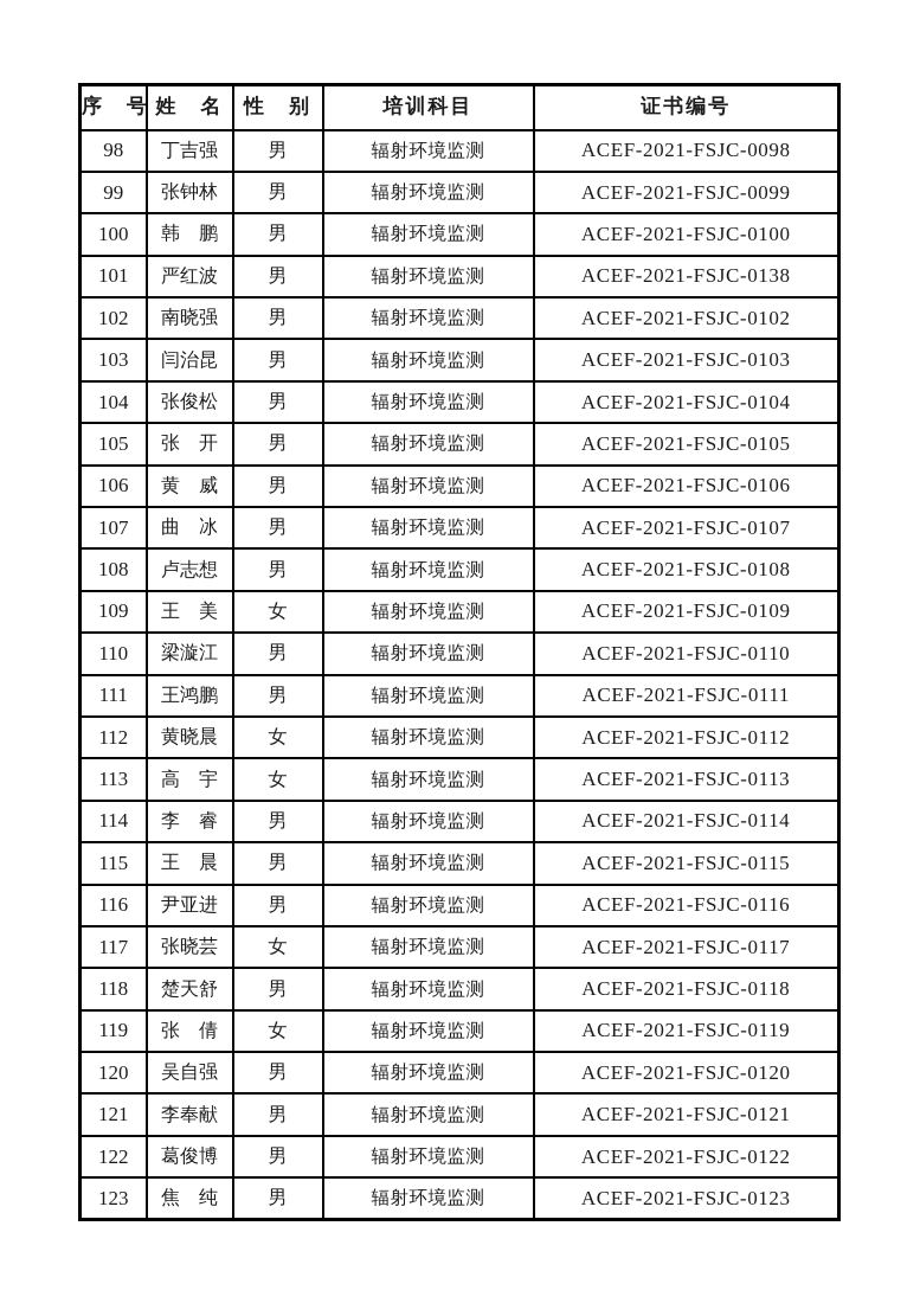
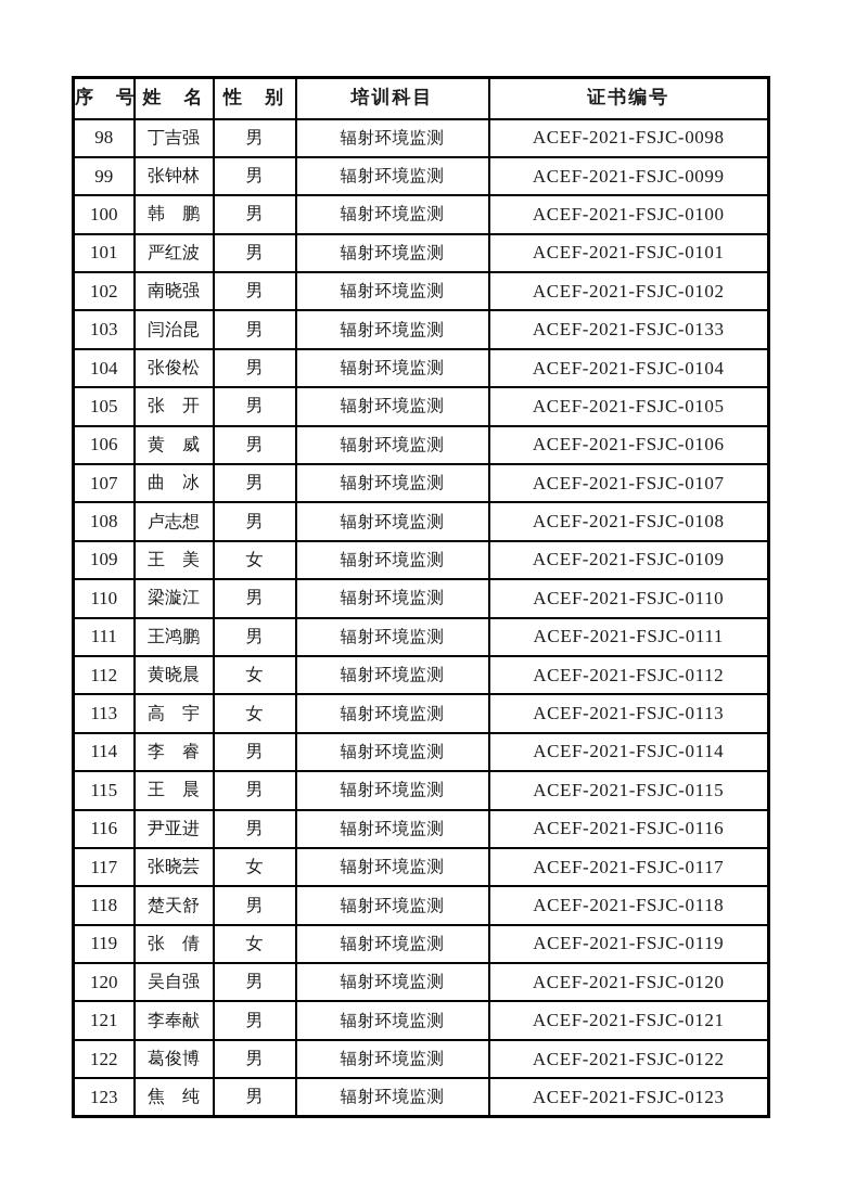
  序 号	姓 名	性 别	培训科目	证书编号
  98	丁吉强	男	辐射环境监测	ACEF-2021-FSJC-0098
  99	张钟林	男	辐射环境监测	ACEF-2021-FSJC-0099
  100	韩 鹏	男	辐射环境监测	ACEF-2021-FSJC-0100
- 101	严红波	男	辐射环境监测	ACEF-2021-FSJC-0138
+ 101	严红波	男	辐射环境监测	ACEF-2021-FSJC-0101
  102	南晓强	男	辐射环境监测	ACEF-2021-FSJC-0102
- 103	闫治昆	男	辐射环境监测	ACEF-2021-FSJC-0103
+ 103	闫治昆	男	辐射环境监测	ACEF-2021-FSJC-0133
  104	张俊松	男	辐射环境监测	ACEF-2021-FSJC-0104
  105	张 开	男	辐射环境监测	ACEF-2021-FSJC-0105
  106	黄 威	男	辐射环境监测	ACEF-2021-FSJC-0106
  107	曲 冰	男	辐射环境监测	ACEF-2021-FSJC-0107
  108	卢志想	男	辐射环境监测	ACEF-2021-FSJC-0108
  109	王 美	女	辐射环境监测	ACEF-2021-FSJC-0109
  110	梁漩江	男	辐射环境监测	ACEF-2021-FSJC-0110
  111	王鸿鹏	男	辐射环境监测	ACEF-2021-FSJC-0111
  112	黄晓晨	女	辐射环境监测	ACEF-2021-FSJC-0112
  113	高 宇	女	辐射环境监测	ACEF-2021-FSJC-0113
  114	李 睿	男	辐射环境监测	ACEF-2021-FSJC-0114
  115	王 晨	男	辐射环境监测	ACEF-2021-FSJC-0115
  116	尹亚进	男	辐射环境监测	ACEF-2021-FSJC-0116
  117	张晓芸	女	辐射环境监测	ACEF-2021-FSJC-0117
  118	楚天舒	男	辐射环境监测	ACEF-2021-FSJC-0118
  119	张 倩	女	辐射环境监测	ACEF-2021-FSJC-0119
  120	吴自强	男	辐射环境监测	ACEF-2021-FSJC-0120
  121	李奉献	男	辐射环境监测	ACEF-2021-FSJC-0121
  122	葛俊博	男	辐射环境监测	ACEF-2021-FSJC-0122
  123	焦 纯	男	辐射环境监测	ACEF-2021-FSJC-0123
